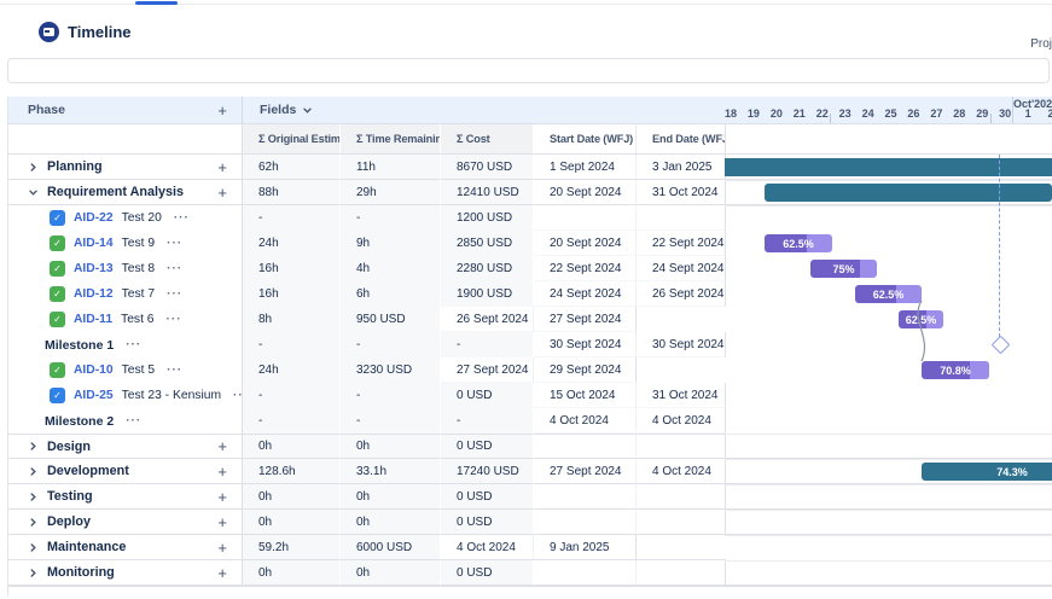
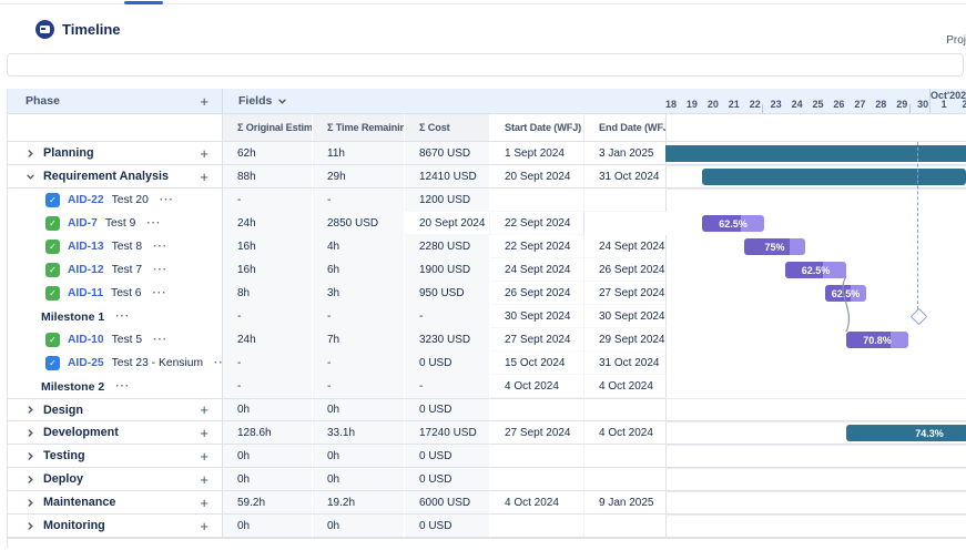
  Timeline
  Proj
  Phase
  +
  Fields
  18
  19
  20
  21
  22
  23
  24
  25
  26
  27
  28
  29
  30
  1
  2
  Oct'202
  Σ Original Estim
  Σ Time Remainin
  Σ Cost
  Start Date (WFJ)
  End Date (WF
  Planning
  +
  62h
  11h
  8670 USD
  1 Sept 2024
  3 Jan 2025
  Requirement Analysis
  +
  88h
  29h
  12410 USD
  20 Sept 2024
  31 Oct 2024
  ✓
  AID-22
  Test 20
  ···
  -
  -
  1200 USD
  ✓
- AID-14
+ AID-7
  Test 9
  ···
  24h
- 9h
  2850 USD
  20 Sept 2024
  22 Sept 2024
  ✓
  AID-13
  Test 8
  ···
  16h
  4h
  2280 USD
  22 Sept 2024
  24 Sept 2024
  ✓
  AID-12
  Test 7
  ···
  16h
  6h
  1900 USD
  24 Sept 2024
  26 Sept 2024
  ✓
  AID-11
  Test 6
  ···
  8h
+ 3h
  950 USD
  26 Sept 2024
  27 Sept 2024
  Milestone 1
  ···
  -
  -
  -
  30 Sept 2024
  30 Sept 2024
  ✓
  AID-10
  Test 5
  ···
  24h
+ 7h
  3230 USD
  27 Sept 2024
  29 Sept 2024
  ✓
  AID-25
  Test 23 - Kensium
  -
  -
  0 USD
  15 Oct 2024
  31 Oct 2024
  Milestone 2
  ···
  -
  -
  -
  4 Oct 2024
  4 Oct 2024
  Design
  +
  0h
  0h
  0 USD
  Development
  +
  128.6h
  33.1h
  17240 USD
  27 Sept 2024
  4 Oct 2024
  Testing
  +
  0h
  0h
  0 USD
  Deploy
  +
  0h
  0h
  0 USD
  Maintenance
  +
  59.2h
+ 19.2h
  6000 USD
  4 Oct 2024
  9 Jan 2025
  Monitoring
  +
  0h
  0h
  0 USD
  62.5%
  75%
  62.5%
  625%
  70.8%
  74.3%
